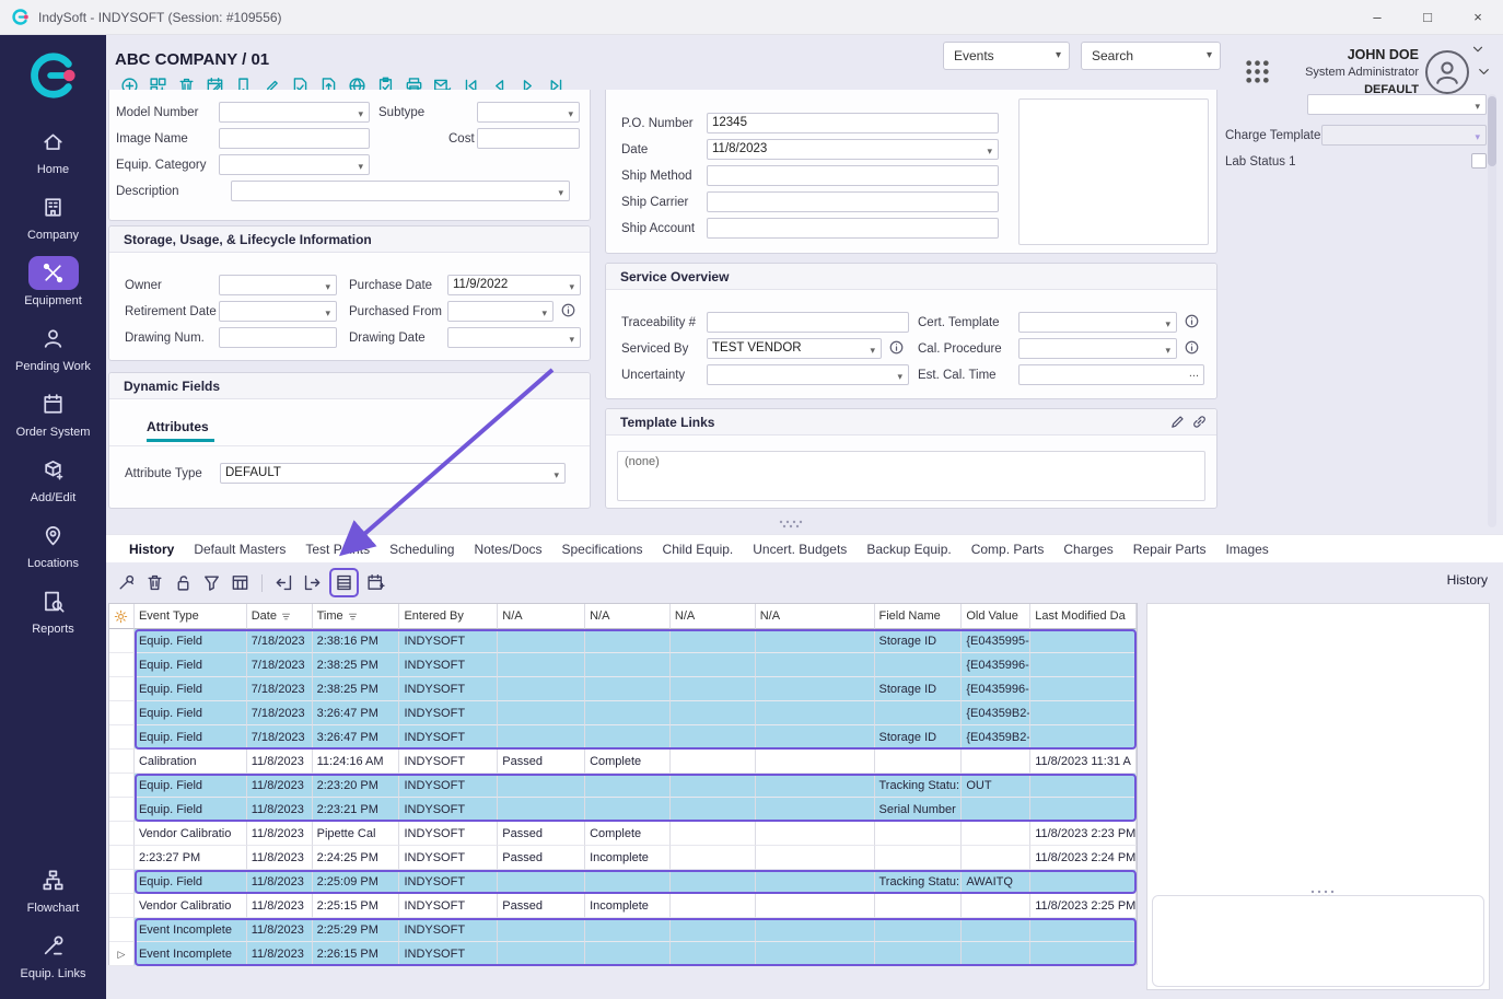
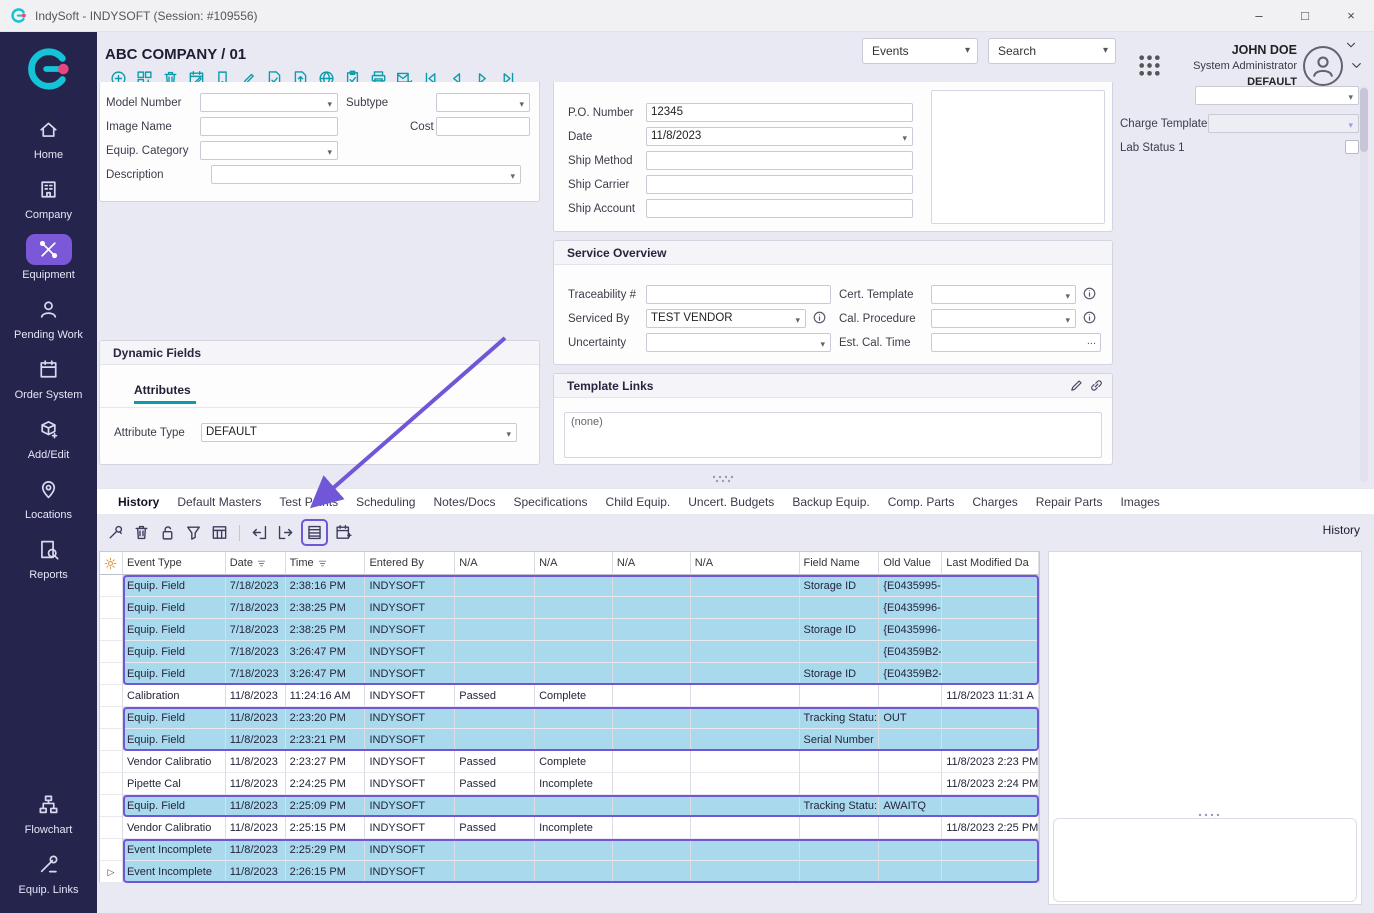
  IndySoft - INDYSOFT (Session: #109556)
  –
  □
  ×
  Home
  Company
  Equipment
  Pending Work
  Order System
  Add/Edit
  Locations
  Reports
  Flowchart
  Equip. Links
  ABC COMPANY / 01
  Events
  Search
  JOHN DOE
  System Administrator
  DEFAULT
  Model Number
  Subtype
  Image Name
  Cost
  Equip. Category
  Description
- Storage, Usage, & Lifecycle Information
- Owner
- Purchase Date
- 11/9/2022
- Retirement Date
- Purchased From
- Drawing Num.
- Drawing Date
  Dynamic Fields
  Attributes
  Attribute Type
  DEFAULT
  P.O. Number
  12345
  Date
  11/8/2023
  Ship Method
  Ship Carrier
  Ship Account
  Service Overview
  Traceability #
  Cert. Template
  Serviced By
  TEST VENDOR
  Cal. Procedure
  Uncertainty
  Est. Cal. Time
  ...
  Template Links
  (none)
  Charge Template
  Lab Status 1
  History
  Default Masters
  Test Pnts
  Scheduling
  Notes/Docs
  Specifications
  Child Equip.
  Uncert. Budgets
  Backup Equip.
  Comp. Parts
  Charges
  Repair Parts
  Images
  History
  Event Type
  Date
  Time
  Entered By
  N/A
  N/A
  N/A
  N/A
  Field Name
  Old Value
  Last Modified Da
  Equip. Field
  7/18/2023
  2:38:16 PM
  INDYSOFT
  Storage ID
  {E0435995-
  Equip. Field
  7/18/2023
  2:38:25 PM
  INDYSOFT
  {E0435996-
  Equip. Field
  7/18/2023
  2:38:25 PM
  INDYSOFT
  Storage ID
  {E0435996-
  Equip. Field
  7/18/2023
  3:26:47 PM
  INDYSOFT
  {E04359B2-
  Equip. Field
  7/18/2023
  3:26:47 PM
  INDYSOFT
  Storage ID
  {E04359B2-
  Calibration
  11/8/2023
  11:24:16 AM
  INDYSOFT
  Passed
  Complete
  11/8/2023 11:31 A
  Equip. Field
  11/8/2023
  2:23:20 PM
  INDYSOFT
  Tracking Statu:
  OUT
  Equip. Field
  11/8/2023
  2:23:21 PM
  INDYSOFT
  Serial Number
  Vendor Calibratio
  11/8/2023
- Pipette Cal
+ 2:23:27 PM
  INDYSOFT
  Passed
  Complete
  11/8/2023 2:23 PM
- 2:23:27 PM
+ Pipette Cal
  11/8/2023
  2:24:25 PM
  INDYSOFT
  Passed
  Incomplete
  11/8/2023 2:24 PM
  Equip. Field
  11/8/2023
  2:25:09 PM
  INDYSOFT
  Tracking Statu:
  AWAITQ
  Vendor Calibratio
  11/8/2023
  2:25:15 PM
  INDYSOFT
  Passed
  Incomplete
  11/8/2023 2:25 PM
  Event Incomplete
  11/8/2023
  2:25:29 PM
  INDYSOFT
  ▷
  Event Incomplete
  11/8/2023
  2:26:15 PM
  INDYSOFT
